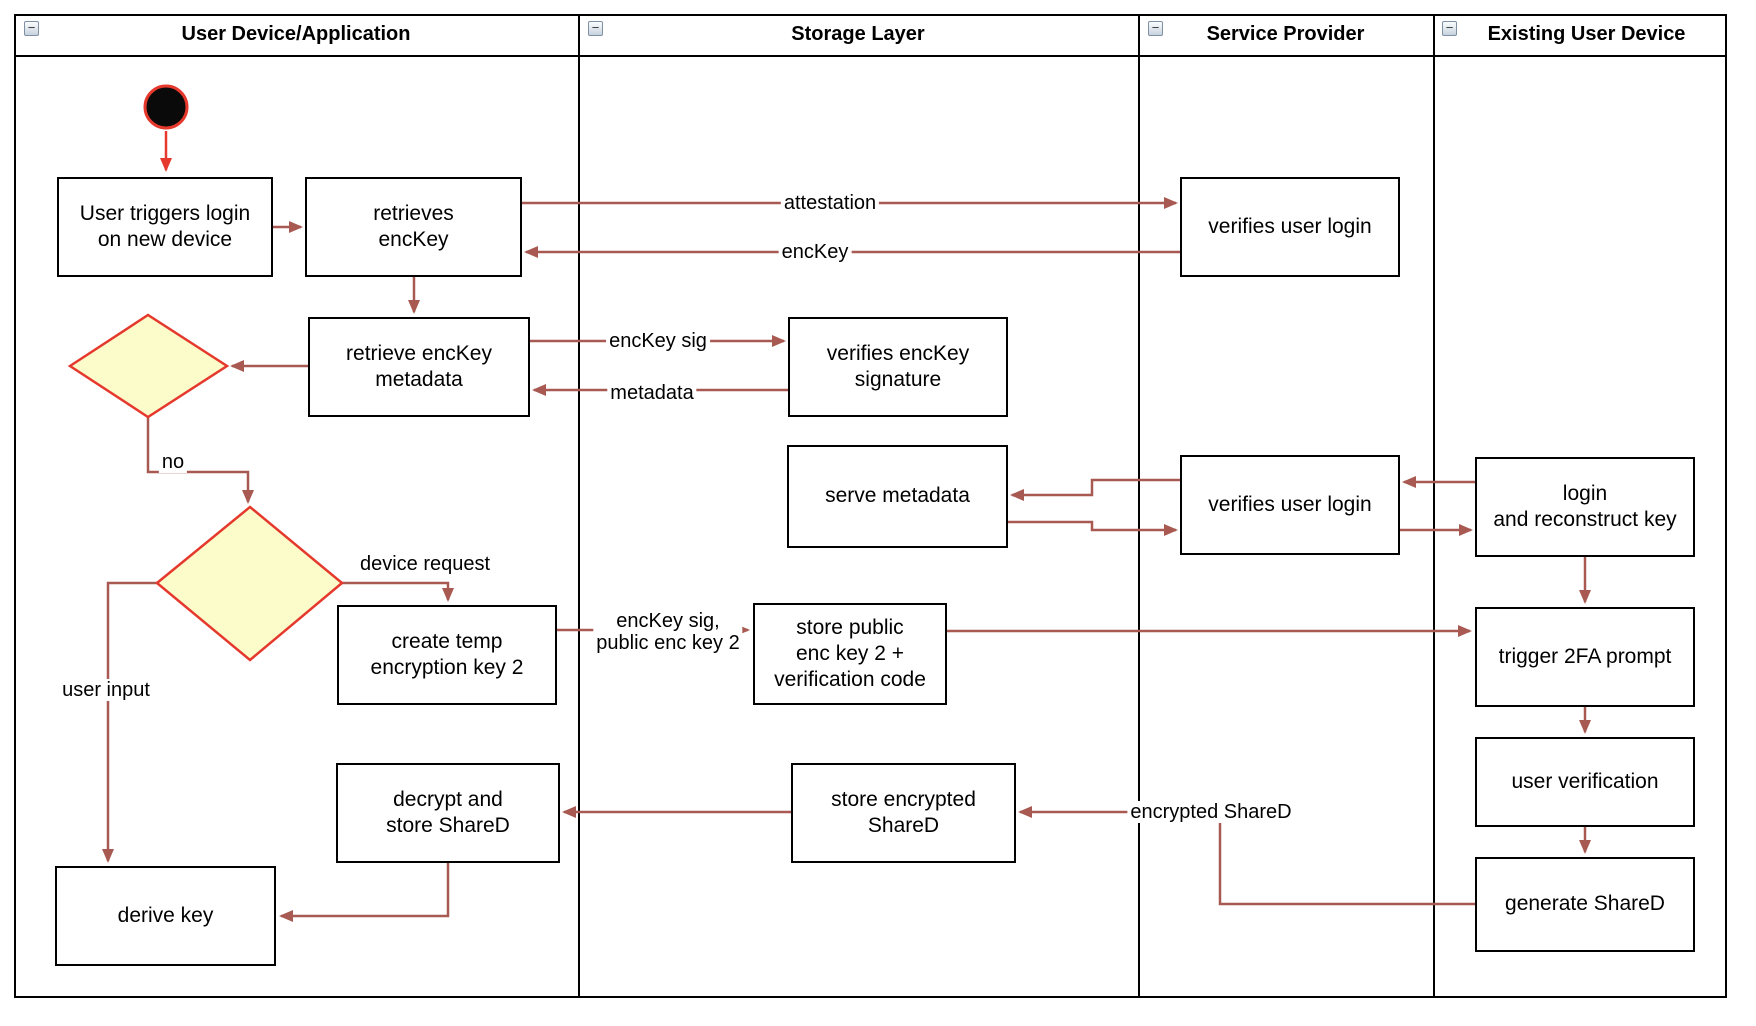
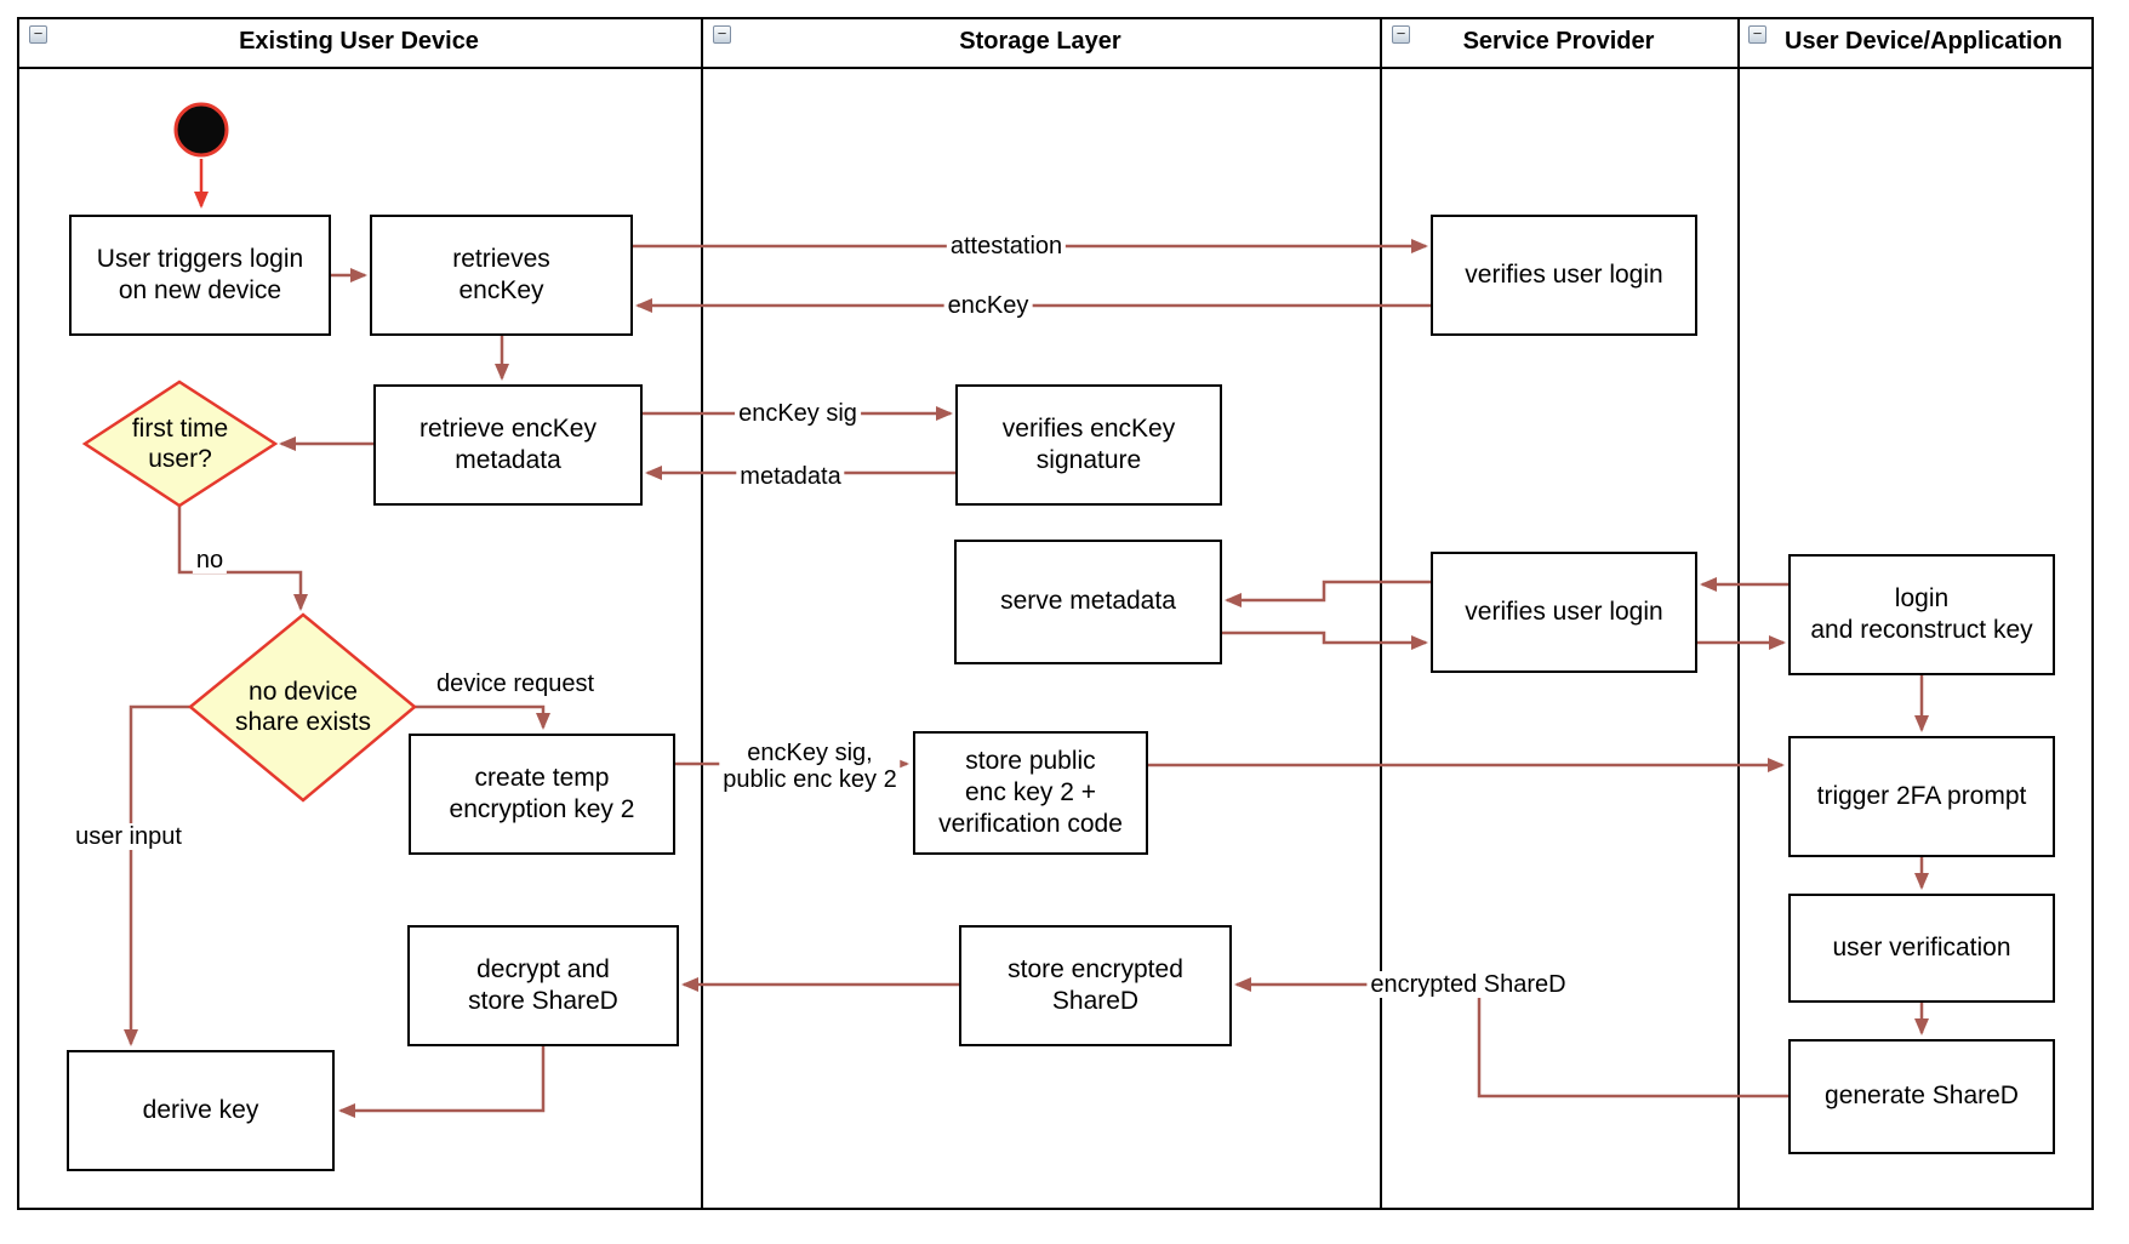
  −
  −
  −
  −
- User Device/Application
+ Existing User Device
  Storage Layer
  Service Provider
- Existing User Device
+ User Device/Application
+ first time
+ user?
+ no device
+ share exists
  User triggers login
  on new device
  retrieves
  encKey
  retrieve encKey
  metadata
  create temp
  encryption key 2
  decrypt and
  store ShareD
  derive key
  verifies encKey
  signature
  serve metadata
  store public
  enc key 2 +
  verification code
  store encrypted
  ShareD
  verifies user login
  verifies user login
  login
  and reconstruct key
  trigger 2FA prompt
  user verification
  generate ShareD
  attestation
  encKey
  encKey sig
  metadata
  no
  device request
  encKey sig,
  public enc key 2
  user input
  encrypted ShareD
